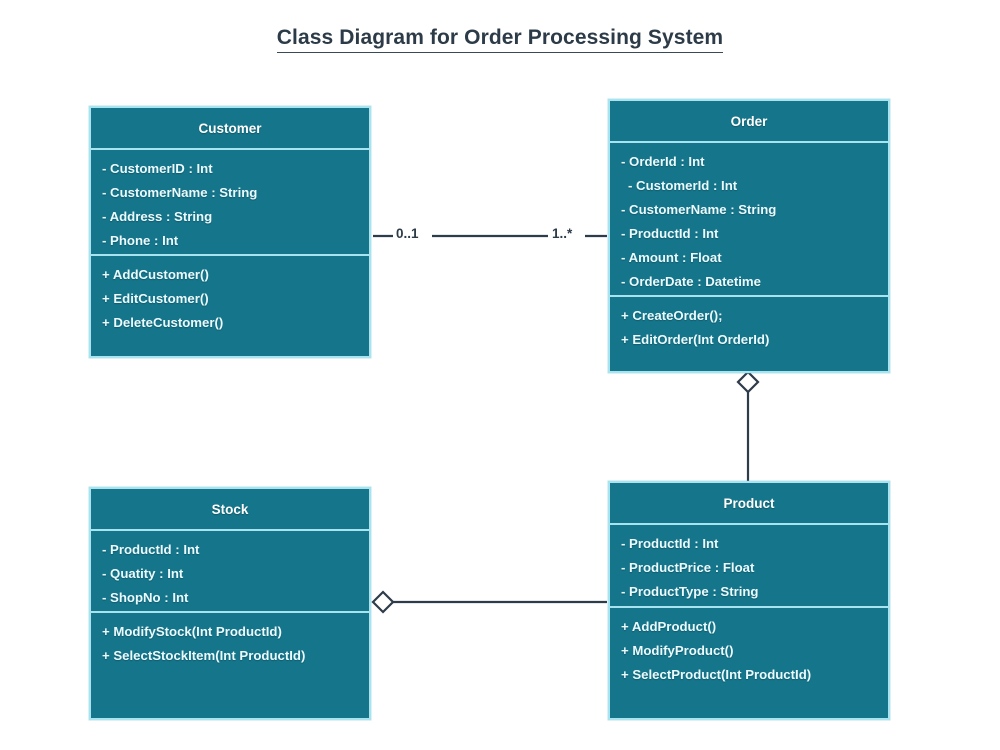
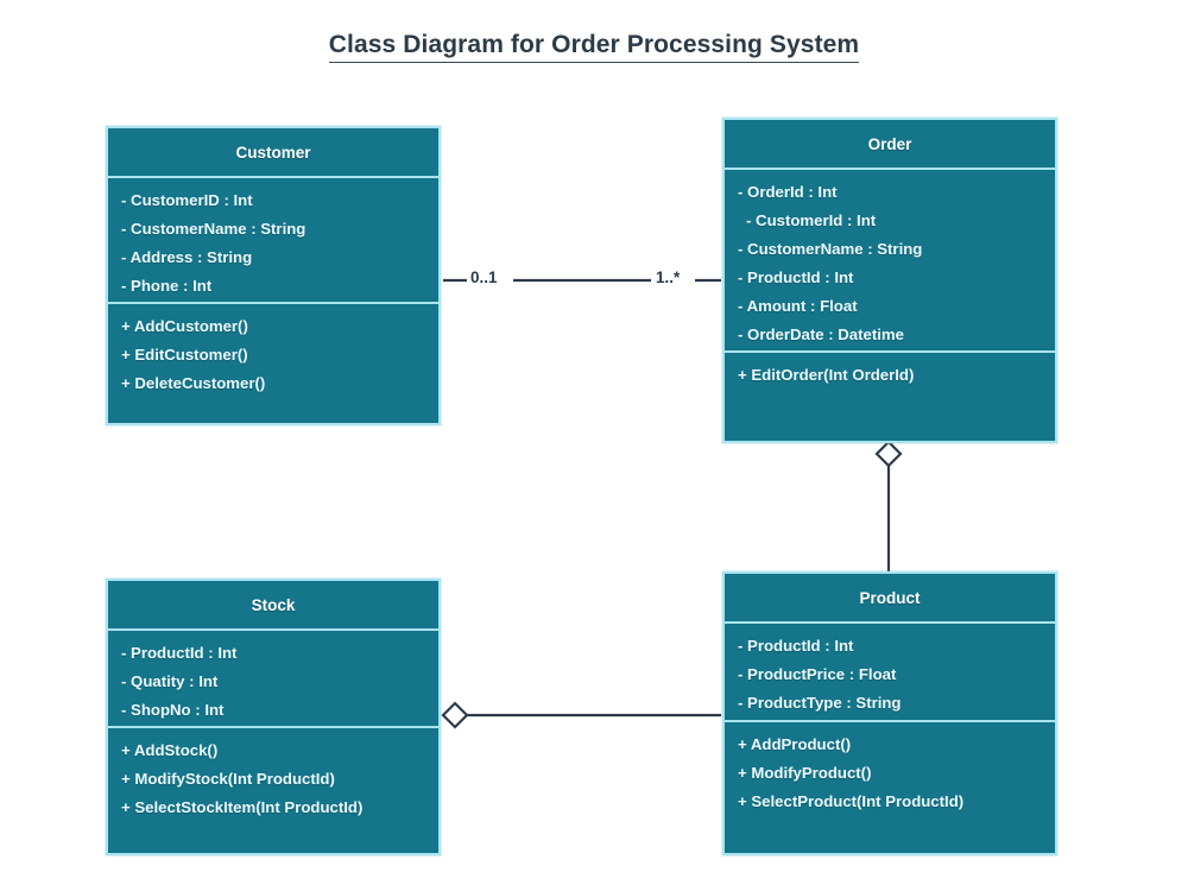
  Class Diagram for Order Processing System
  0..1
  1..*
  Customer
  - CustomerID : Int
  - CustomerName : String
  - Address : String
  - Phone : Int
  + AddCustomer()
  + EditCustomer()
  + DeleteCustomer()
  Order
  - OrderId : Int
  - CustomerId : Int
  - CustomerName : String
  - ProductId : Int
  - Amount : Float
  - OrderDate : Datetime
- + CreateOrder();
  + EditOrder(Int OrderId)
  Stock
  - ProductId : Int
  - Quatity : Int
  - ShopNo : Int
+ + AddStock()
  + ModifyStock(Int ProductId)
  + SelectStockItem(Int ProductId)
  Product
  - ProductId : Int
  - ProductPrice : Float
  - ProductType : String
  + AddProduct()
  + ModifyProduct()
  + SelectProduct(Int ProductId)
